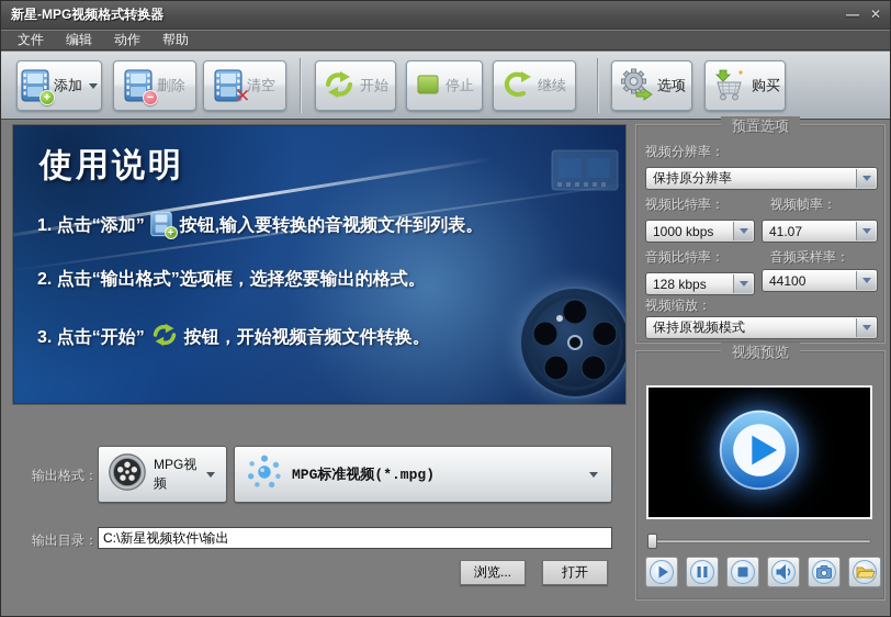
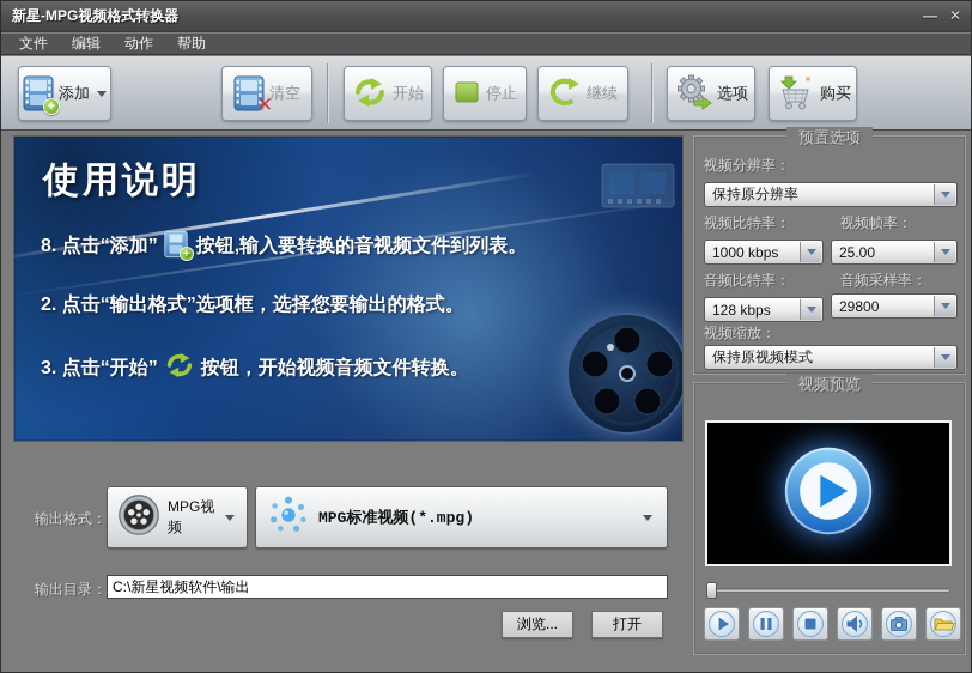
  新星-MPG视频格式转换器
  —
  ✕
  文件
  编辑
  动作
  帮助
  +
  添加
- −
- 删除
  ✕
  清空
  开始
  停止
  继续
  选项
  购买
  使用说明
- 1. 点击“添加”
+ 8. 点击“添加”
  +
  按钮,输入要转换的音视频文件到列表。
  2. 点击“输出格式”选项框，选择您要输出的格式。
  3. 点击“开始”
  按钮，开始视频音频文件转换。
  预置选项
  视频分辨率：
  保持原分辨率
  视频比特率：
  视频帧率：
  1000 kbps
- 41.07
+ 25.00
  音频比特率：
  音频采样率：
  128 kbps
- 44100
+ 29800
  视频缩放：
  保持原视频模式
  视频预览
  输出格式：
  MPG视频
  MPG标准视频(*.mpg)
  输出目录：
  C:\新星视频软件\输出
  浏览...
  打开
